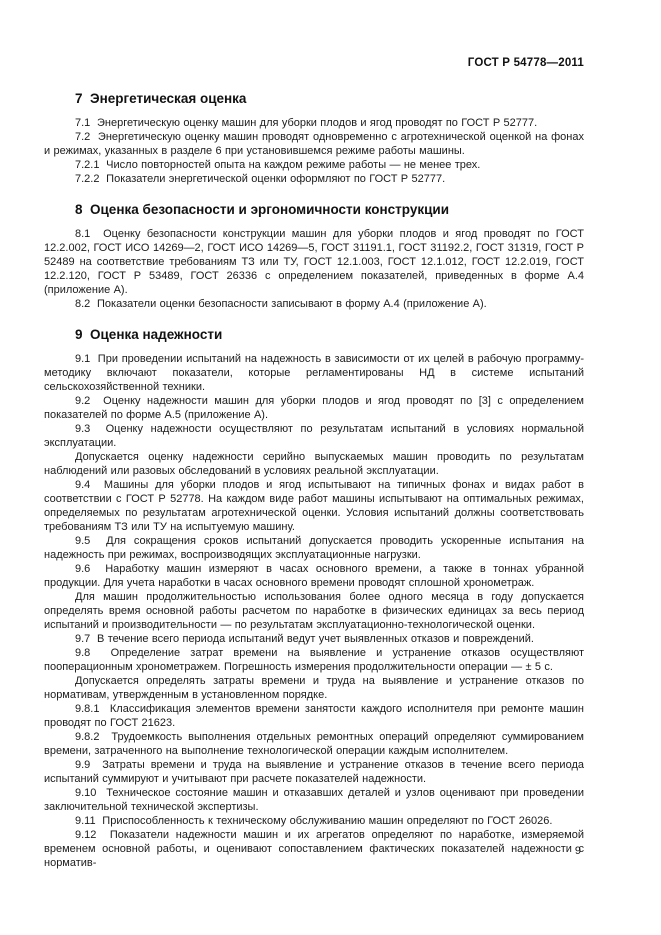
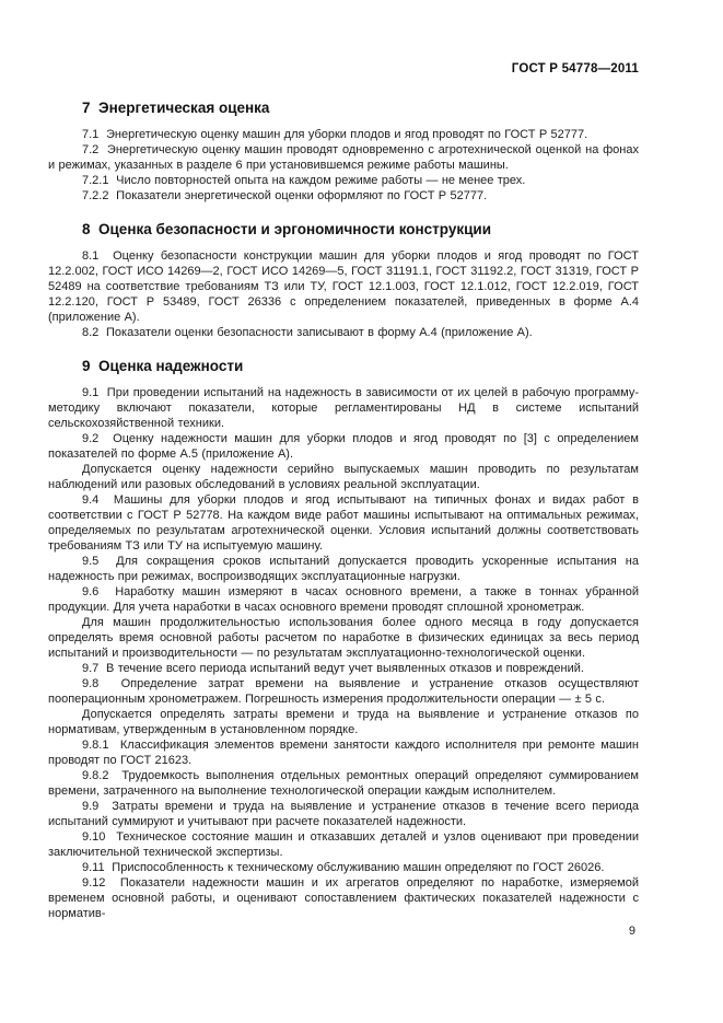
  ГОСТ Р 54778—2011
  7 Энергетическая оценка
  7.1 Энергетическую оценку машин для уборки плодов и ягод проводят по ГОСТ Р 52777.
  7.2 Энергетическую оценку машин проводят одновременно с агротехнической оценкой на фонах и режимах, указанных в разделе 6 при установившемся режиме работы машины.
  7.2.1 Число повторностей опыта на каждом режиме работы — не менее трех.
  7.2.2 Показатели энергетической оценки оформляют по ГОСТ Р 52777.
  8 Оценка безопасности и эргономичности конструкции
  8.1 Оценку безопасности конструкции машин для уборки плодов и ягод проводят по ГОСТ 12.2.002, ГОСТ ИСО 14269—2, ГОСТ ИСО 14269—5, ГОСТ 31191.1, ГОСТ 31192.2, ГОСТ 31319, ГОСТ Р 52489 на соответствие требованиям ТЗ или ТУ, ГОСТ 12.1.003, ГОСТ 12.1.012, ГОСТ 12.2.019, ГОСТ 12.2.120, ГОСТ Р 53489, ГОСТ 26336 с определением показателей, приведенных в форме А.4 (приложение А).
  8.2 Показатели оценки безопасности записывают в форму А.4 (приложение А).
  9 Оценка надежности
  9.1 При проведении испытаний на надежность в зависимости от их целей в рабочую программу-методику включают показатели, которые регламентированы НД в системе испытаний сельскохозяйственной техники.
  9.2 Оценку надежности машин для уборки плодов и ягод проводят по [3] с определением показателей по форме А.5 (приложение А).
- 9.3 Оценку надежности осуществляют по результатам испытаний в условиях нормальной эксплуатации.
  Допускается оценку надежности серийно выпускаемых машин проводить по результатам наблюдений или разовых обследований в условиях реальной эксплуатации.
  9.4 Машины для уборки плодов и ягод испытывают на типичных фонах и видах работ в соответствии с ГОСТ Р 52778. На каждом виде работ машины испытывают на оптимальных режимах, определяемых по результатам агротехнической оценки. Условия испытаний должны соответствовать требованиям ТЗ или ТУ на испытуемую машину.
  9.5 Для сокращения сроков испытаний допускается проводить ускоренные испытания на надежность при режимах, воспроизводящих эксплуатационные нагрузки.
  9.6 Наработку машин измеряют в часах основного времени, а также в тоннах убранной продукции. Для учета наработки в часах основного времени проводят сплошной хронометраж.
  Для машин продолжительностью использования более одного месяца в году допускается определять время основной работы расчетом по наработке в физических единицах за весь период испытаний и производительности — по результатам эксплуатационно-технологической оценки.
  9.7 В течение всего периода испытаний ведут учет выявленных отказов и повреждений.
  9.8 Определение затрат времени на выявление и устранение отказов осуществляют пооперационным хронометражем. Погрешность измерения продолжительности операции — ± 5 с.
  Допускается определять затраты времени и труда на выявление и устранение отказов по нормативам, утвержденным в установленном порядке.
  9.8.1 Классификация элементов времени занятости каждого исполнителя при ремонте машин проводят по ГОСТ 21623.
  9.8.2 Трудоемкость выполнения отдельных ремонтных операций определяют суммированием времени, затраченного на выполнение технологической операции каждым исполнителем.
  9.9 Затраты времени и труда на выявление и устранение отказов в течение всего периода испытаний суммируют и учитывают при расчете показателей надежности.
  9.10 Техническое состояние машин и отказавших деталей и узлов оценивают при проведении заключительной технической экспертизы.
  9.11 Приспособленность к техническому обслуживанию машин определяют по ГОСТ 26026.
  9.12 Показатели надежности машин и их агрегатов определяют по наработке, измеряемой временем основной работы, и оценивают сопоставлением фактических показателей надежности с норматив-
  9
